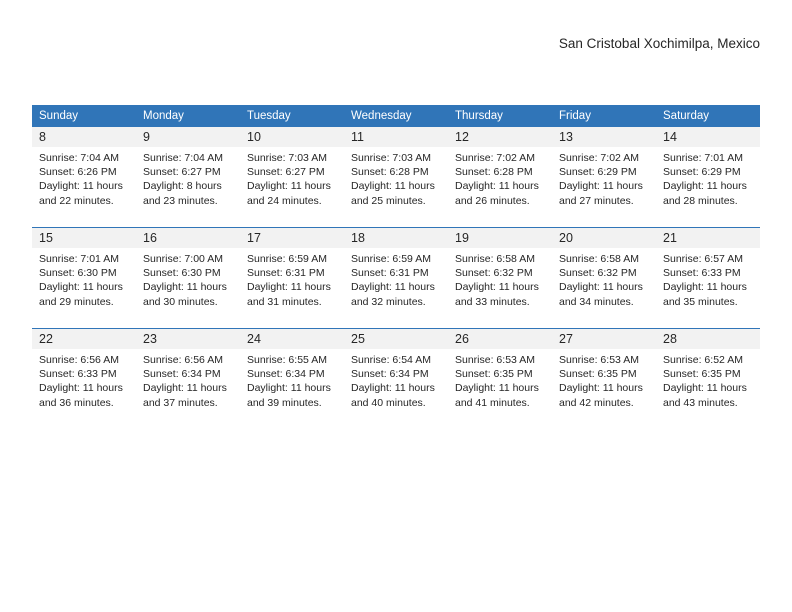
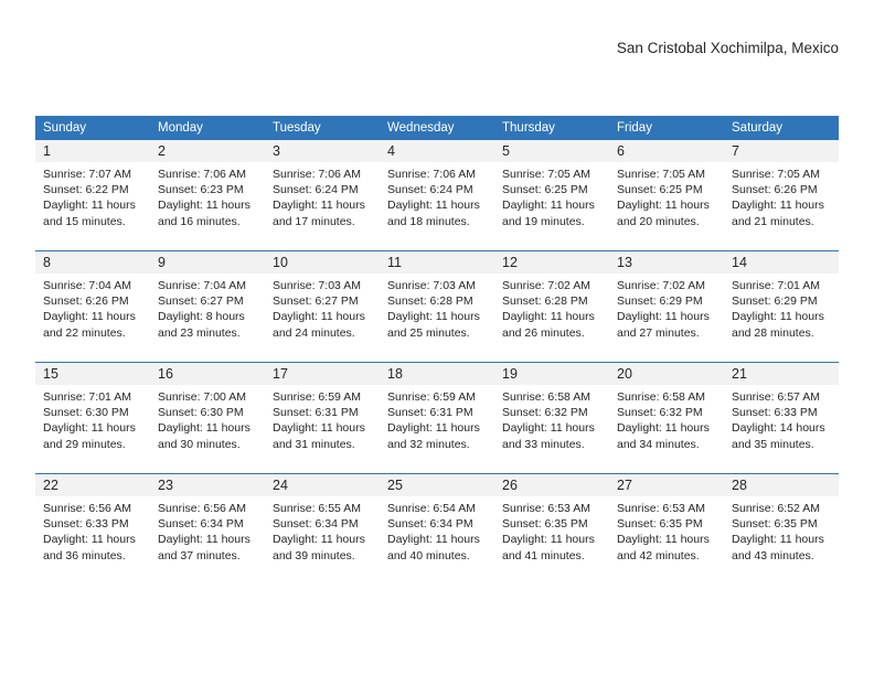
  San Cristobal Xochimilpa, Mexico
  Sunday	Monday	Tuesday	Wednesday	Thursday	Friday	Saturday
+ 1 Sunrise: 7:07 AM Sunset: 6:22 PM Daylight: 11 hours and 15 minutes.	2 Sunrise: 7:06 AM Sunset: 6:23 PM Daylight: 11 hours and 16 minutes.	3 Sunrise: 7:06 AM Sunset: 6:24 PM Daylight: 11 hours and 17 minutes.	4 Sunrise: 7:06 AM Sunset: 6:24 PM Daylight: 11 hours and 18 minutes.	5 Sunrise: 7:05 AM Sunset: 6:25 PM Daylight: 11 hours and 19 minutes.	6 Sunrise: 7:05 AM Sunset: 6:25 PM Daylight: 11 hours and 20 minutes.	7 Sunrise: 7:05 AM Sunset: 6:26 PM Daylight: 11 hours and 21 minutes.
  8 Sunrise: 7:04 AM Sunset: 6:26 PM Daylight: 11 hours and 22 minutes.	9 Sunrise: 7:04 AM Sunset: 6:27 PM Daylight: 8 hours and 23 minutes.	10 Sunrise: 7:03 AM Sunset: 6:27 PM Daylight: 11 hours and 24 minutes.	11 Sunrise: 7:03 AM Sunset: 6:28 PM Daylight: 11 hours and 25 minutes.	12 Sunrise: 7:02 AM Sunset: 6:28 PM Daylight: 11 hours and 26 minutes.	13 Sunrise: 7:02 AM Sunset: 6:29 PM Daylight: 11 hours and 27 minutes.	14 Sunrise: 7:01 AM Sunset: 6:29 PM Daylight: 11 hours and 28 minutes.
- 15 Sunrise: 7:01 AM Sunset: 6:30 PM Daylight: 11 hours and 29 minutes.	16 Sunrise: 7:00 AM Sunset: 6:30 PM Daylight: 11 hours and 30 minutes.	17 Sunrise: 6:59 AM Sunset: 6:31 PM Daylight: 11 hours and 31 minutes.	18 Sunrise: 6:59 AM Sunset: 6:31 PM Daylight: 11 hours and 32 minutes.	19 Sunrise: 6:58 AM Sunset: 6:32 PM Daylight: 11 hours and 33 minutes.	20 Sunrise: 6:58 AM Sunset: 6:32 PM Daylight: 11 hours and 34 minutes.	21 Sunrise: 6:57 AM Sunset: 6:33 PM Daylight: 11 hours and 35 minutes.
+ 15 Sunrise: 7:01 AM Sunset: 6:30 PM Daylight: 11 hours and 29 minutes.	16 Sunrise: 7:00 AM Sunset: 6:30 PM Daylight: 11 hours and 30 minutes.	17 Sunrise: 6:59 AM Sunset: 6:31 PM Daylight: 11 hours and 31 minutes.	18 Sunrise: 6:59 AM Sunset: 6:31 PM Daylight: 11 hours and 32 minutes.	19 Sunrise: 6:58 AM Sunset: 6:32 PM Daylight: 11 hours and 33 minutes.	20 Sunrise: 6:58 AM Sunset: 6:32 PM Daylight: 11 hours and 34 minutes.	21 Sunrise: 6:57 AM Sunset: 6:33 PM Daylight: 14 hours and 35 minutes.
  22 Sunrise: 6:56 AM Sunset: 6:33 PM Daylight: 11 hours and 36 minutes.	23 Sunrise: 6:56 AM Sunset: 6:34 PM Daylight: 11 hours and 37 minutes.	24 Sunrise: 6:55 AM Sunset: 6:34 PM Daylight: 11 hours and 39 minutes.	25 Sunrise: 6:54 AM Sunset: 6:34 PM Daylight: 11 hours and 40 minutes.	26 Sunrise: 6:53 AM Sunset: 6:35 PM Daylight: 11 hours and 41 minutes.	27 Sunrise: 6:53 AM Sunset: 6:35 PM Daylight: 11 hours and 42 minutes.	28 Sunrise: 6:52 AM Sunset: 6:35 PM Daylight: 11 hours and 43 minutes.
